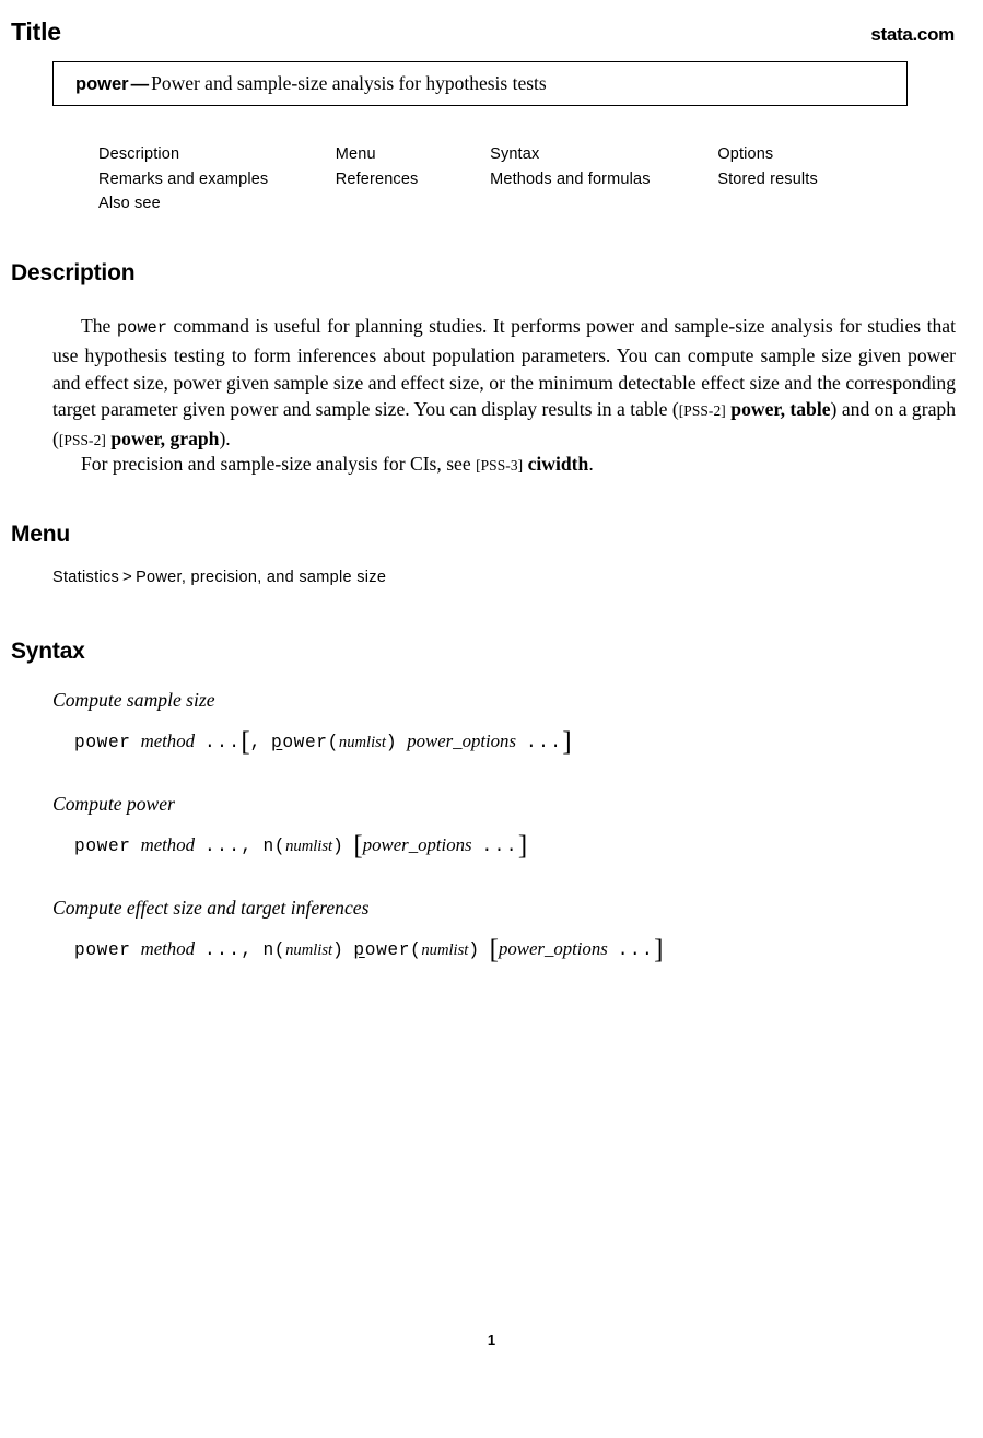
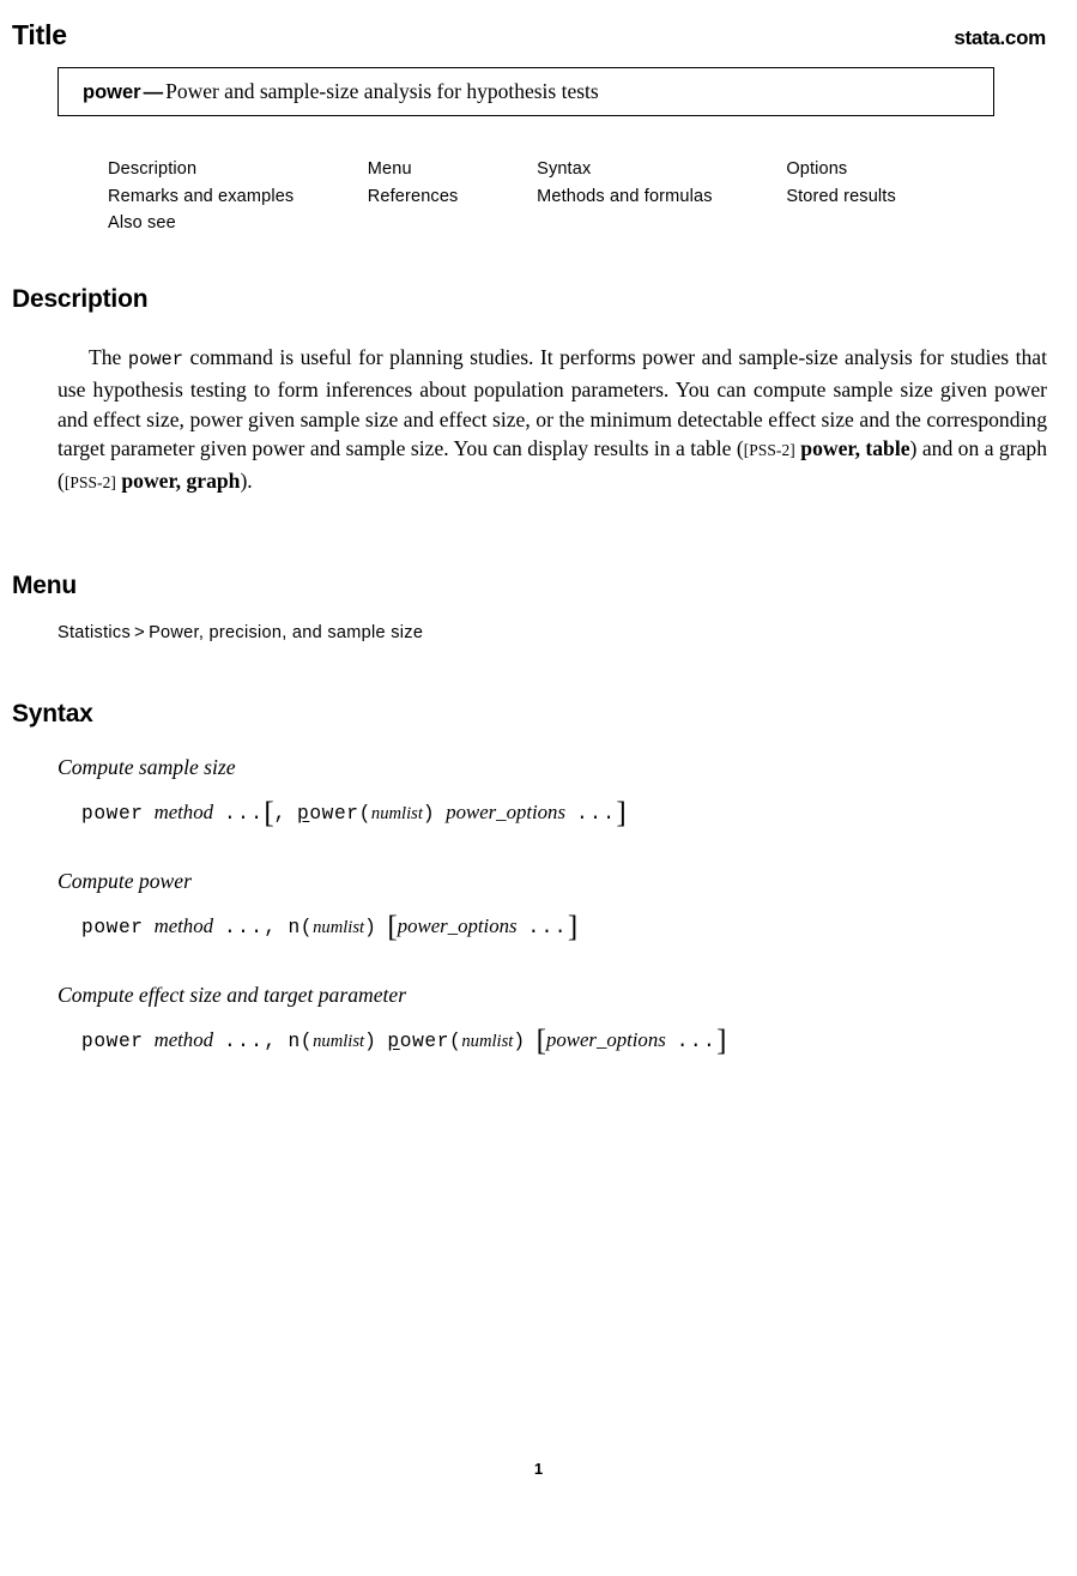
  Title
  stata.com
  power—Power and sample-size analysis for hypothesis tests
  Description
  Menu
  Syntax
  Options
  Remarks and examples
  References
  Methods and formulas
  Stored results
  Also see
  Description
  The power command is useful for planning studies. It performs power and sample-size analysis for studies that use hypothesis testing to form inferences about population parameters. You can compute sample size given power and effect size, power given sample size and effect size, or the minimum detectable effect size and the corresponding target parameter given power and sample size. You can display results in a table ([PSS-2] power, table) and on a graph ([PSS-2] power, graph).
- For precision and sample-size analysis for CIs, see [PSS-3] ciwidth.
  Menu
  Statistics > Power, precision, and sample size
  Syntax
  Compute sample size
  power method ...[, power(numlist) power_options ...]
  Compute power
  power method ..., n(numlist) [power_options ...]
- Compute effect size and target inferences
+ Compute effect size and target parameter
  power method ..., n(numlist) power(numlist) [power_options ...]
  1
